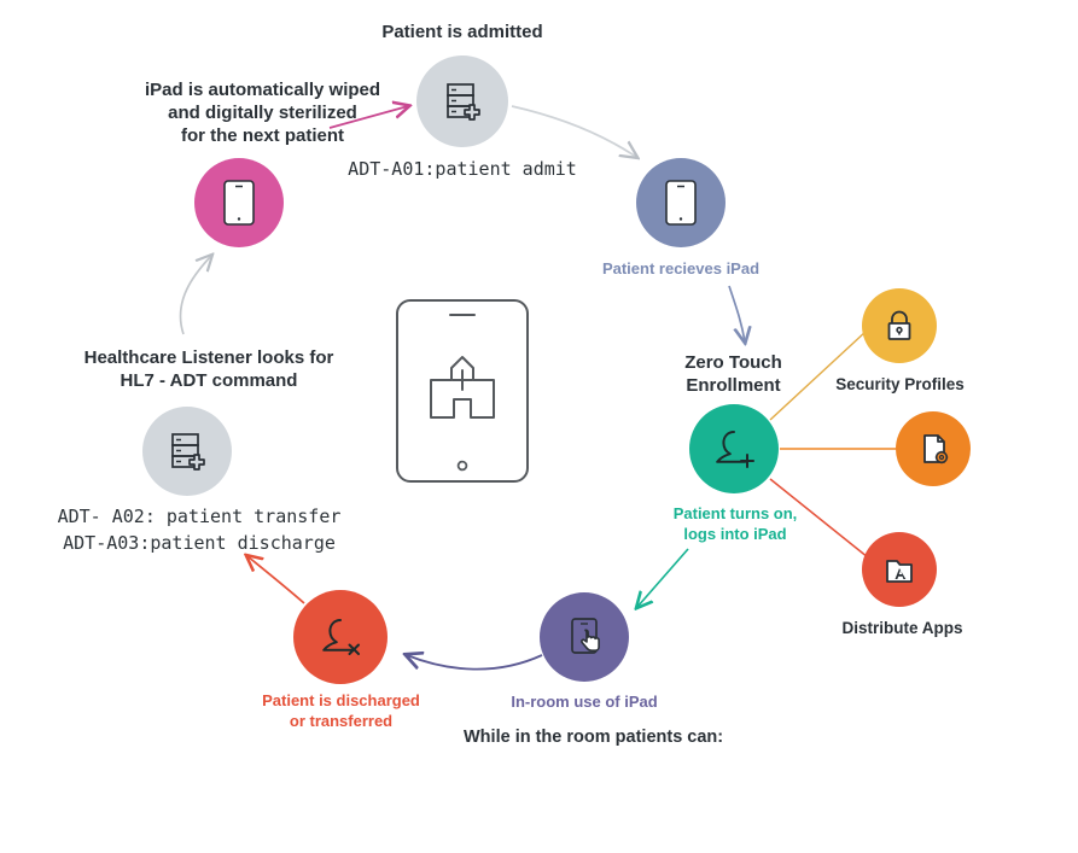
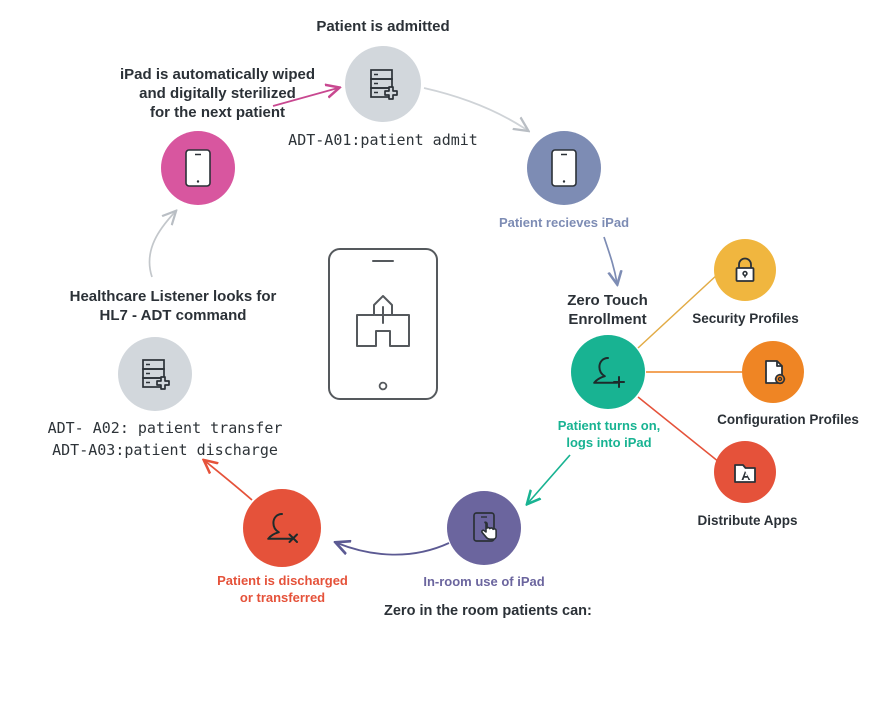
  Patient is admitted
  ADT-A01:patient admit
  iPad is automatically wiped
  and digitally sterilized
  for the next patient
  Healthcare Listener looks for
  HL7 - ADT command
  ADT- A02: patient transfer
  ADT-A03:patient discharge
  Patient recieves iPad
  Zero Touch
  Enrollment
  Patient turns on,
  logs into iPad
  Security Profiles
+ Configuration Profiles
  Distribute Apps
  In-room use of iPad
  Patient is discharged
  or transferred
- While in the room patients can:
+ Zero in the room patients can:
